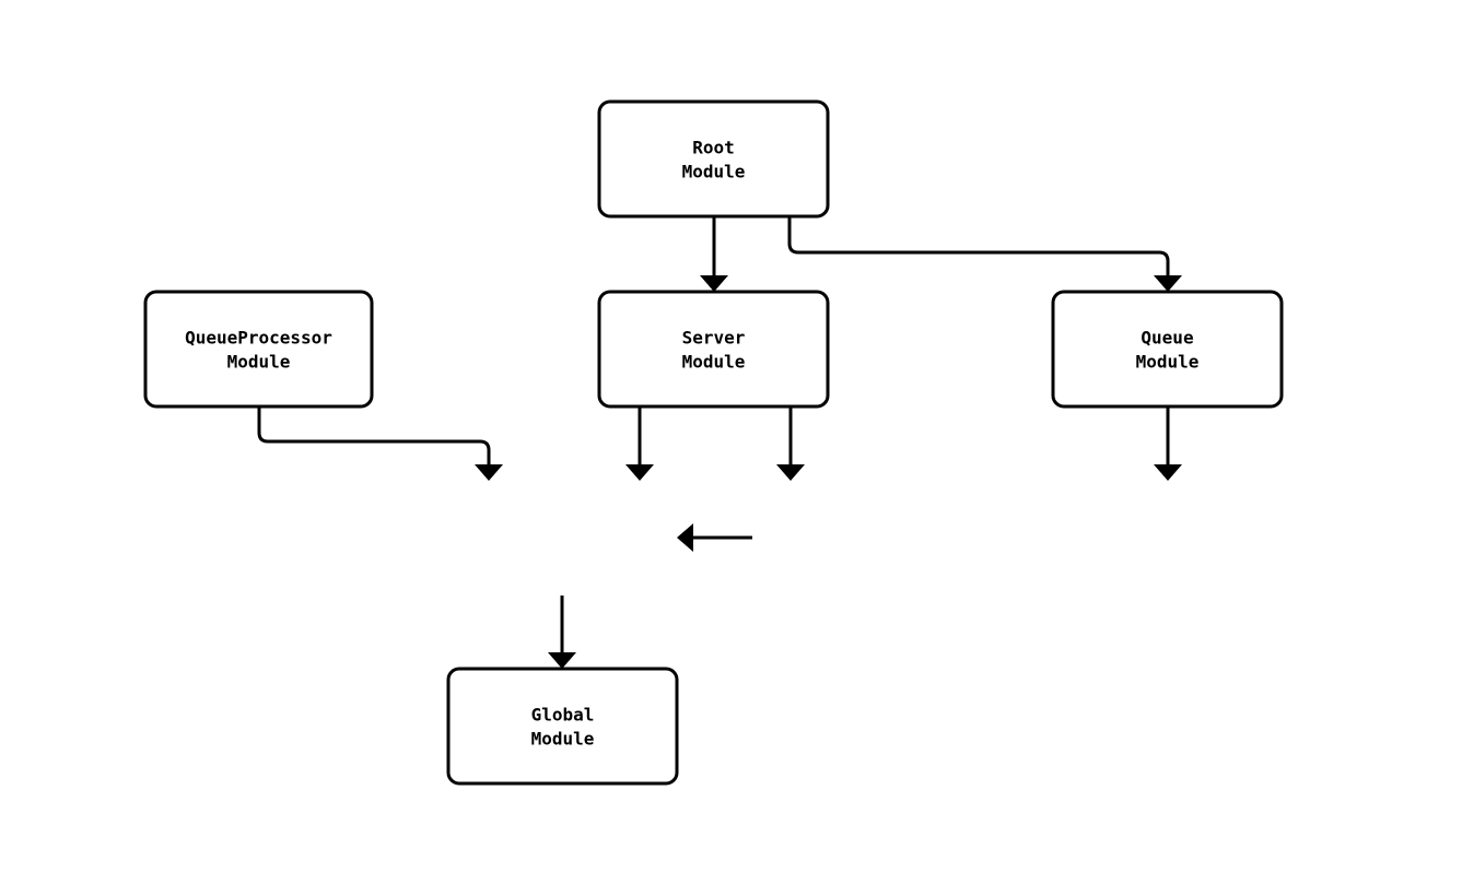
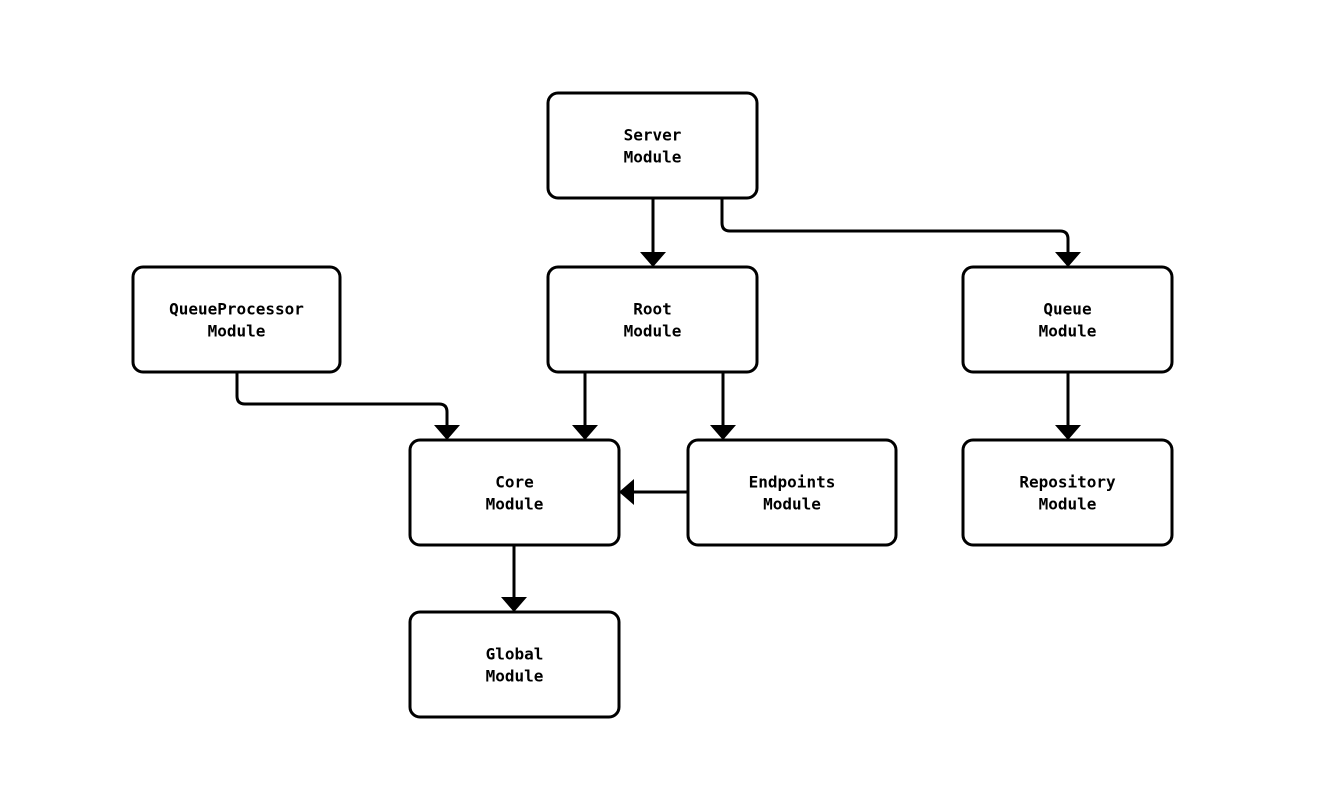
- Root Module
+ Server Module
  QueueProcessor Module
- Server Module
+ Root Module
  Queue Module
+ Core Module
+ Endpoints Module
+ Repository Module
  Global Module
